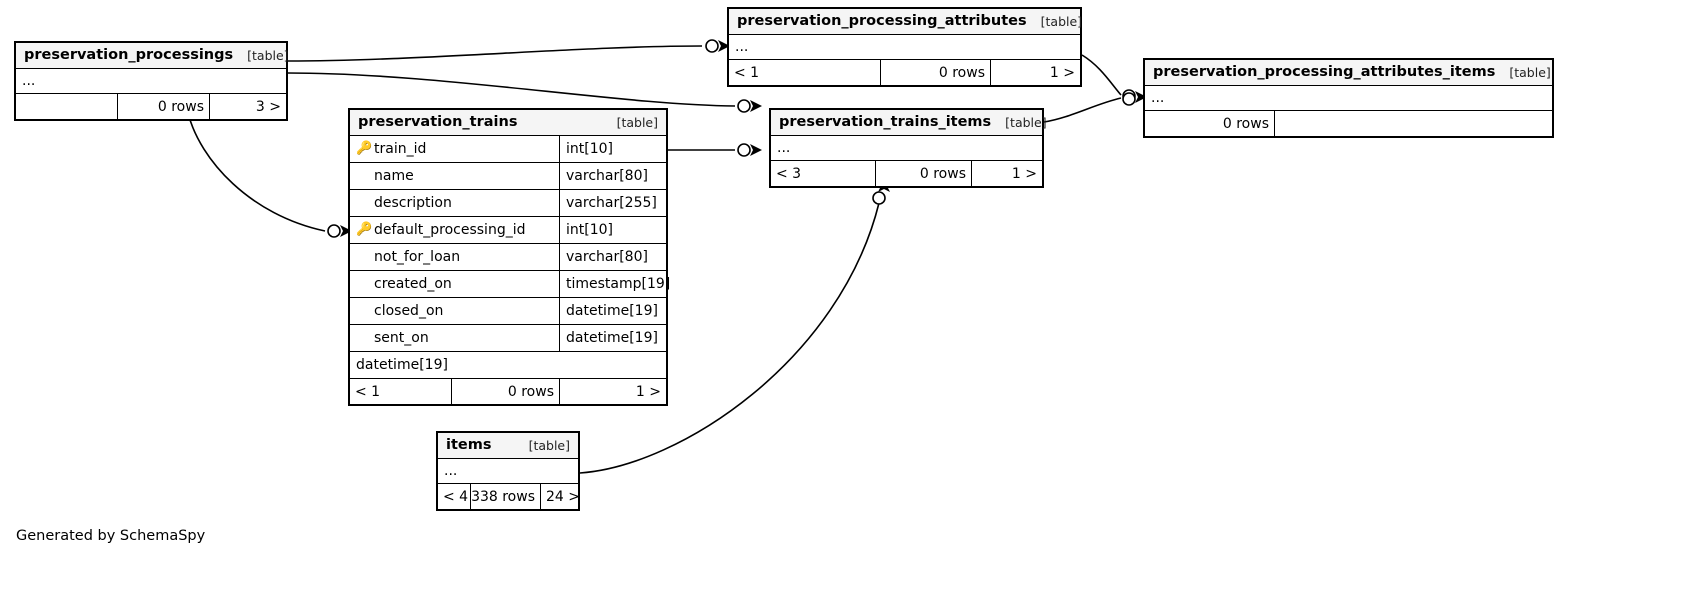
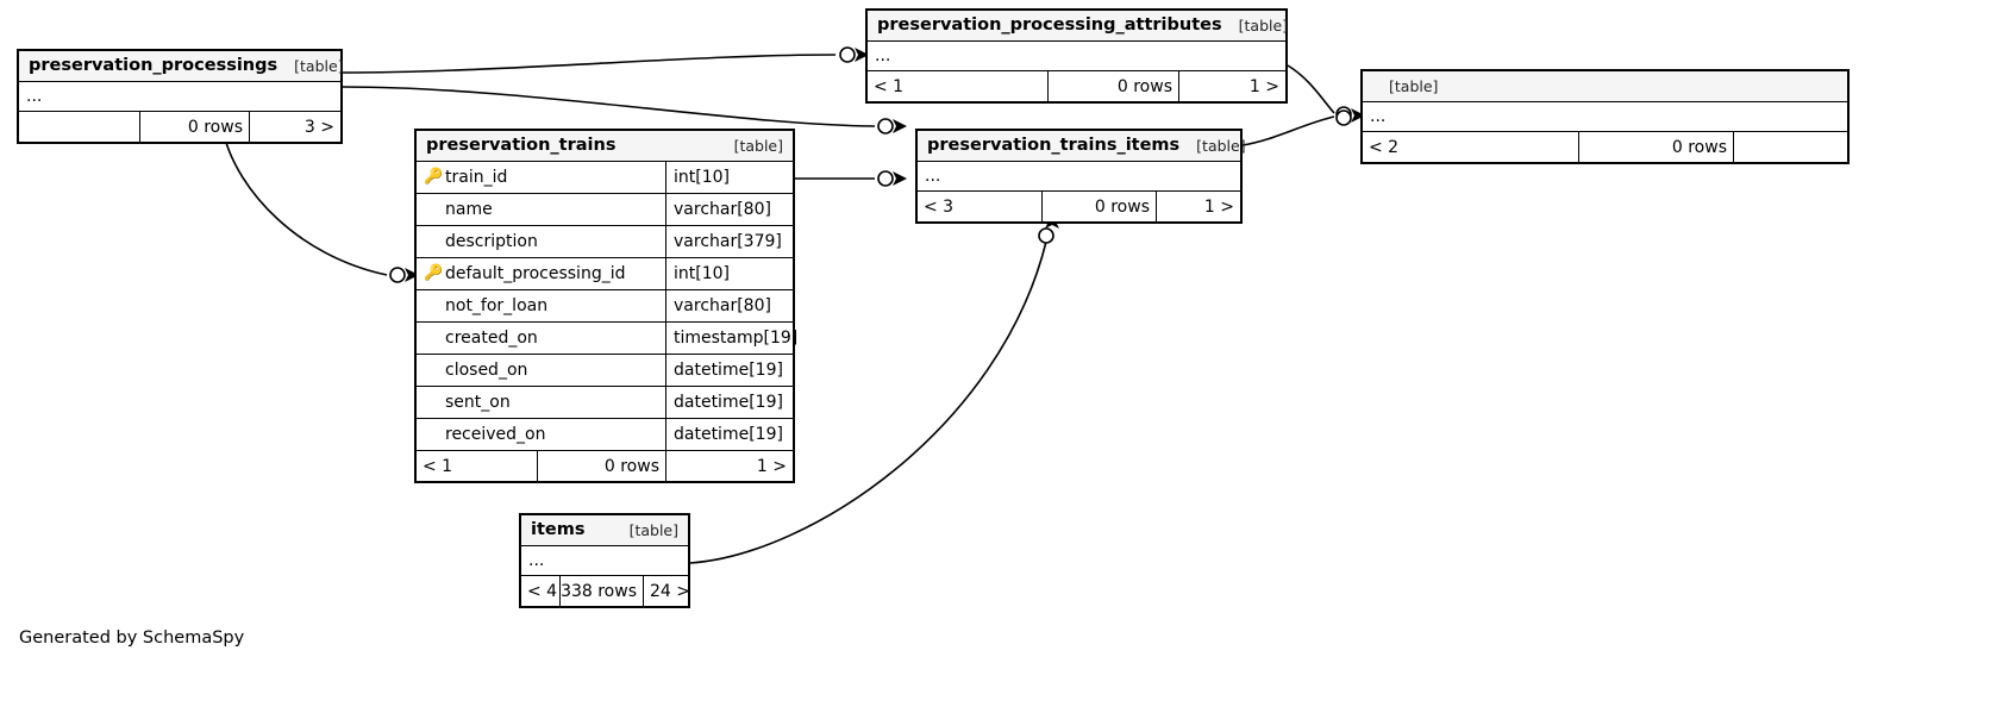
  preservation_processings
  [table]
  ...
  0 rows
  3 >
  preservation_processing_attributes
  [table]
  ...
  < 1
  0 rows
  1 >
- preservation_processing_attributes_items
  [table]
  ...
+ < 2
  0 rows
  preservation_trains_items
  [table]
  ...
  < 3
  0 rows
  1 >
  items
  [table]
  ...
  < 4
  338 rows
  24 >
  preservation_trains
  [table]
  🔑
  train_id
  int[10]
  name
  varchar[80]
  description
- varchar[255]
+ varchar[379]
  🔑
  default_processing_id
  int[10]
  not_for_loan
  varchar[80]
  created_on
  timestamp[19]
  closed_on
  datetime[19]
  sent_on
  datetime[19]
+ received_on
  datetime[19]
  < 1
  0 rows
  1 >
  Generated by SchemaSpy
